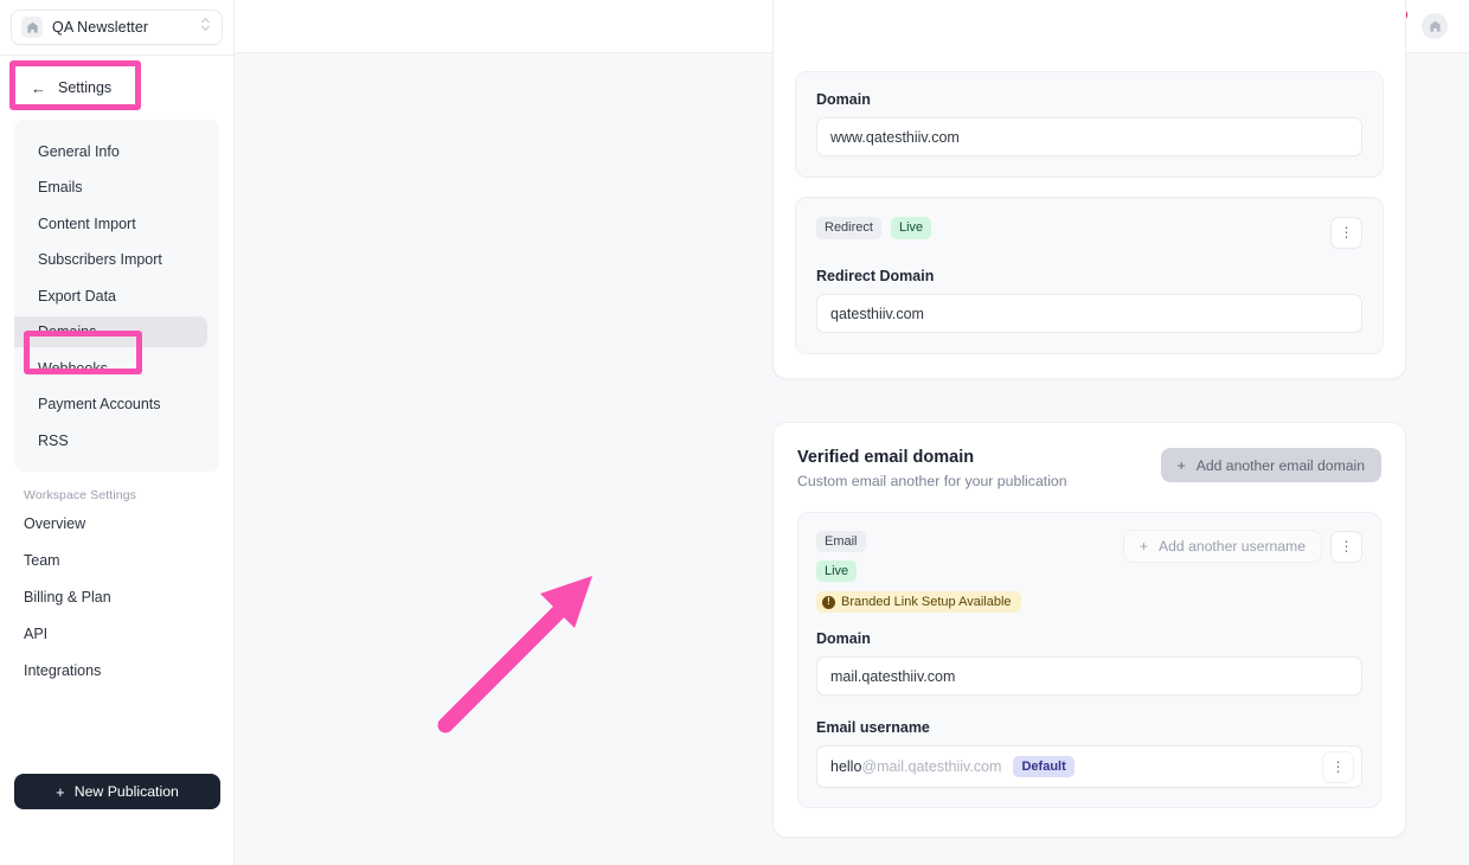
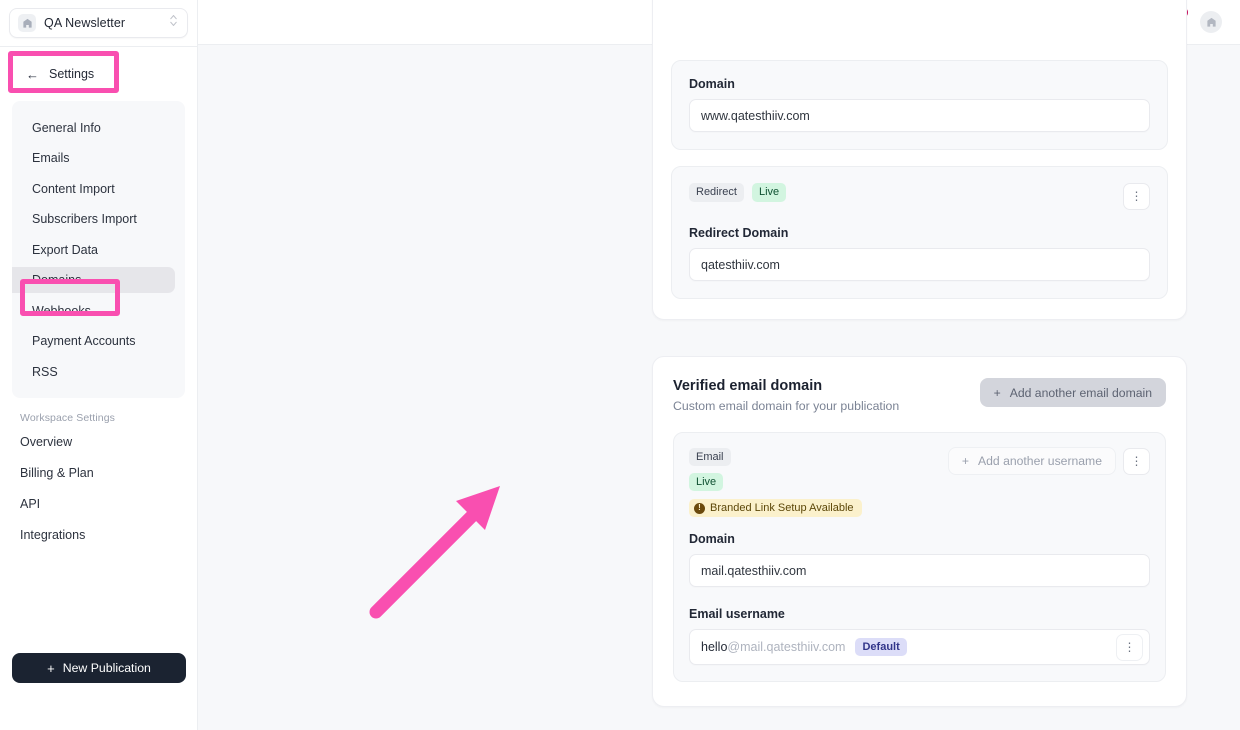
  QA Newsletter
  ←
  Settings
  General Info
  Emails
  Content Import
  Subscribers Import
  Export Data
  Domains
  Webhooks
  Payment Accounts
  RSS
  Workspace Settings
  Overview
- Team
  Billing & Plan
  API
  Integrations
  +
  New Publication
  Domain
  www.qatesthiiv.com
  Redirect
  Live
  ⋮
  Redirect Domain
  qatesthiiv.com
  Verified email domain
- Custom email another for your publication
+ Custom email domain for your publication
  +
  Add another email domain
  Email
  Live
  !
  Branded Link Setup Available
  +
  Add another username
  ⋮
  Domain
  mail.qatesthiiv.com
  Email username
  hello@mail.qatesthiiv.com
  Default
  ⋮
